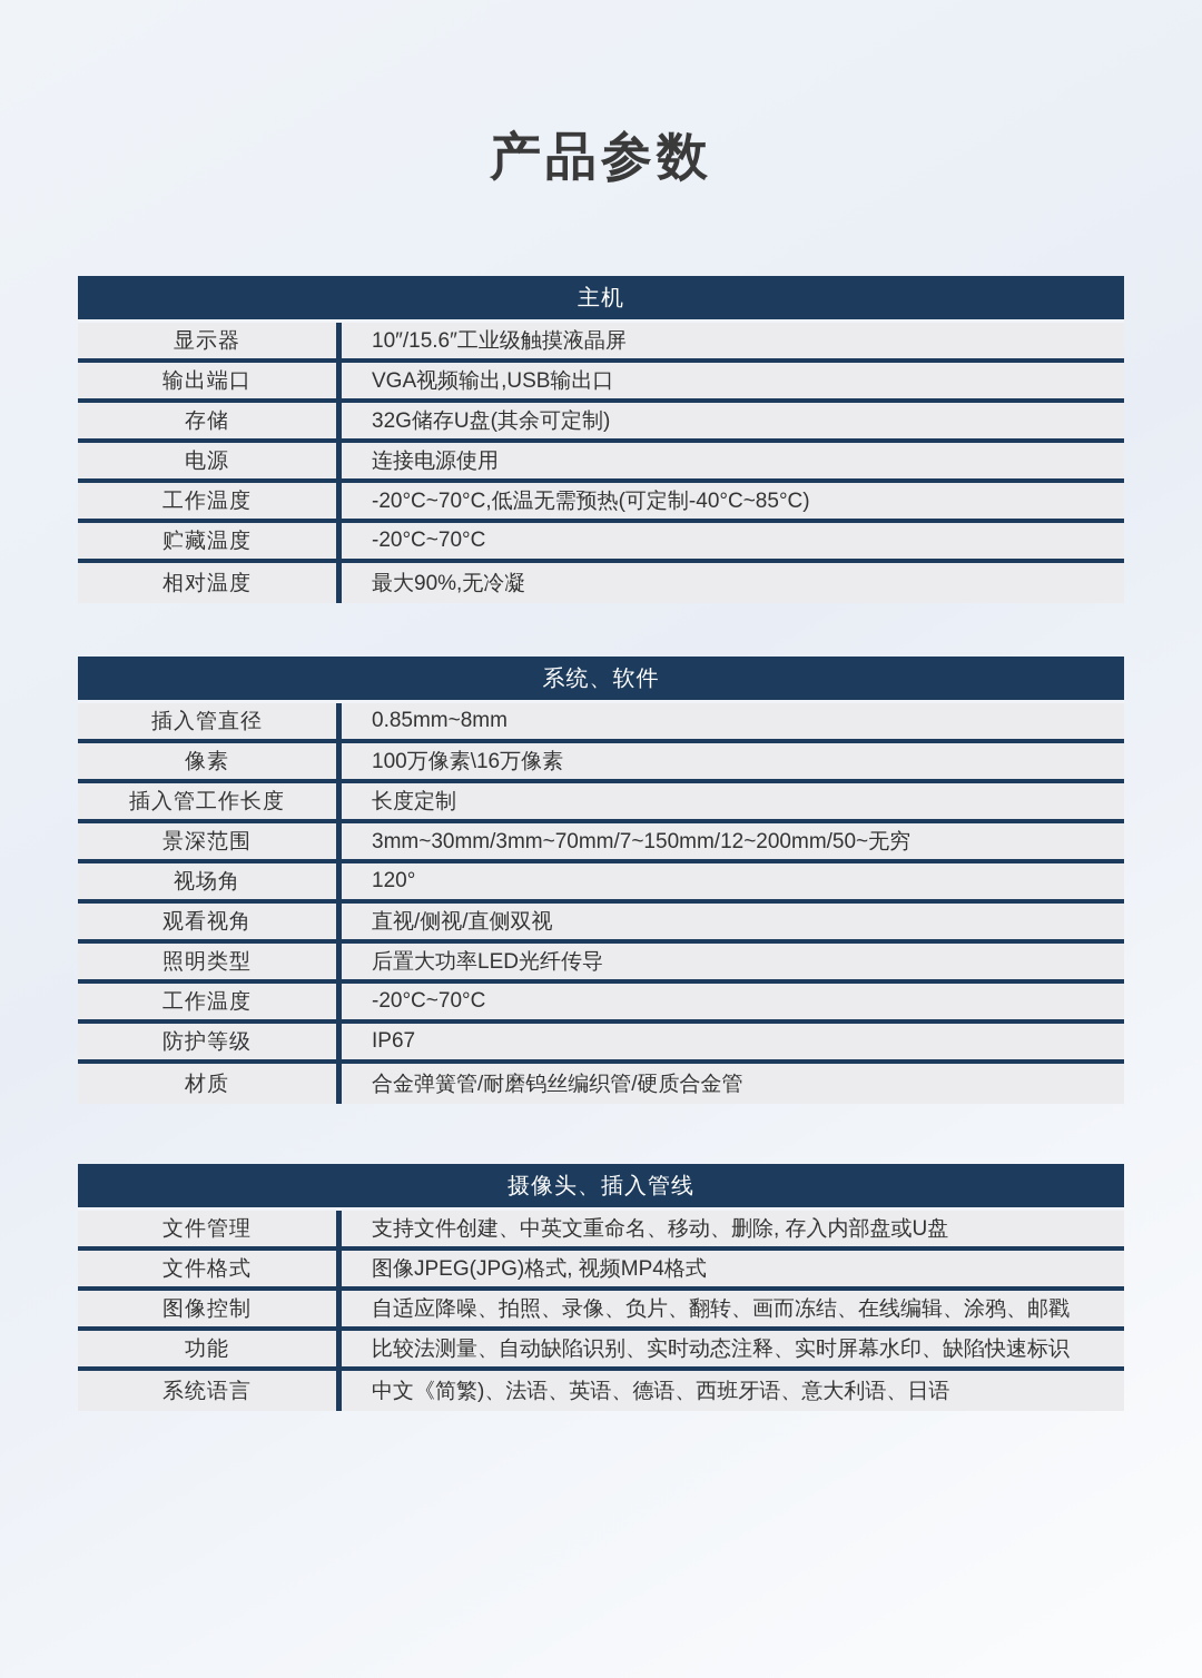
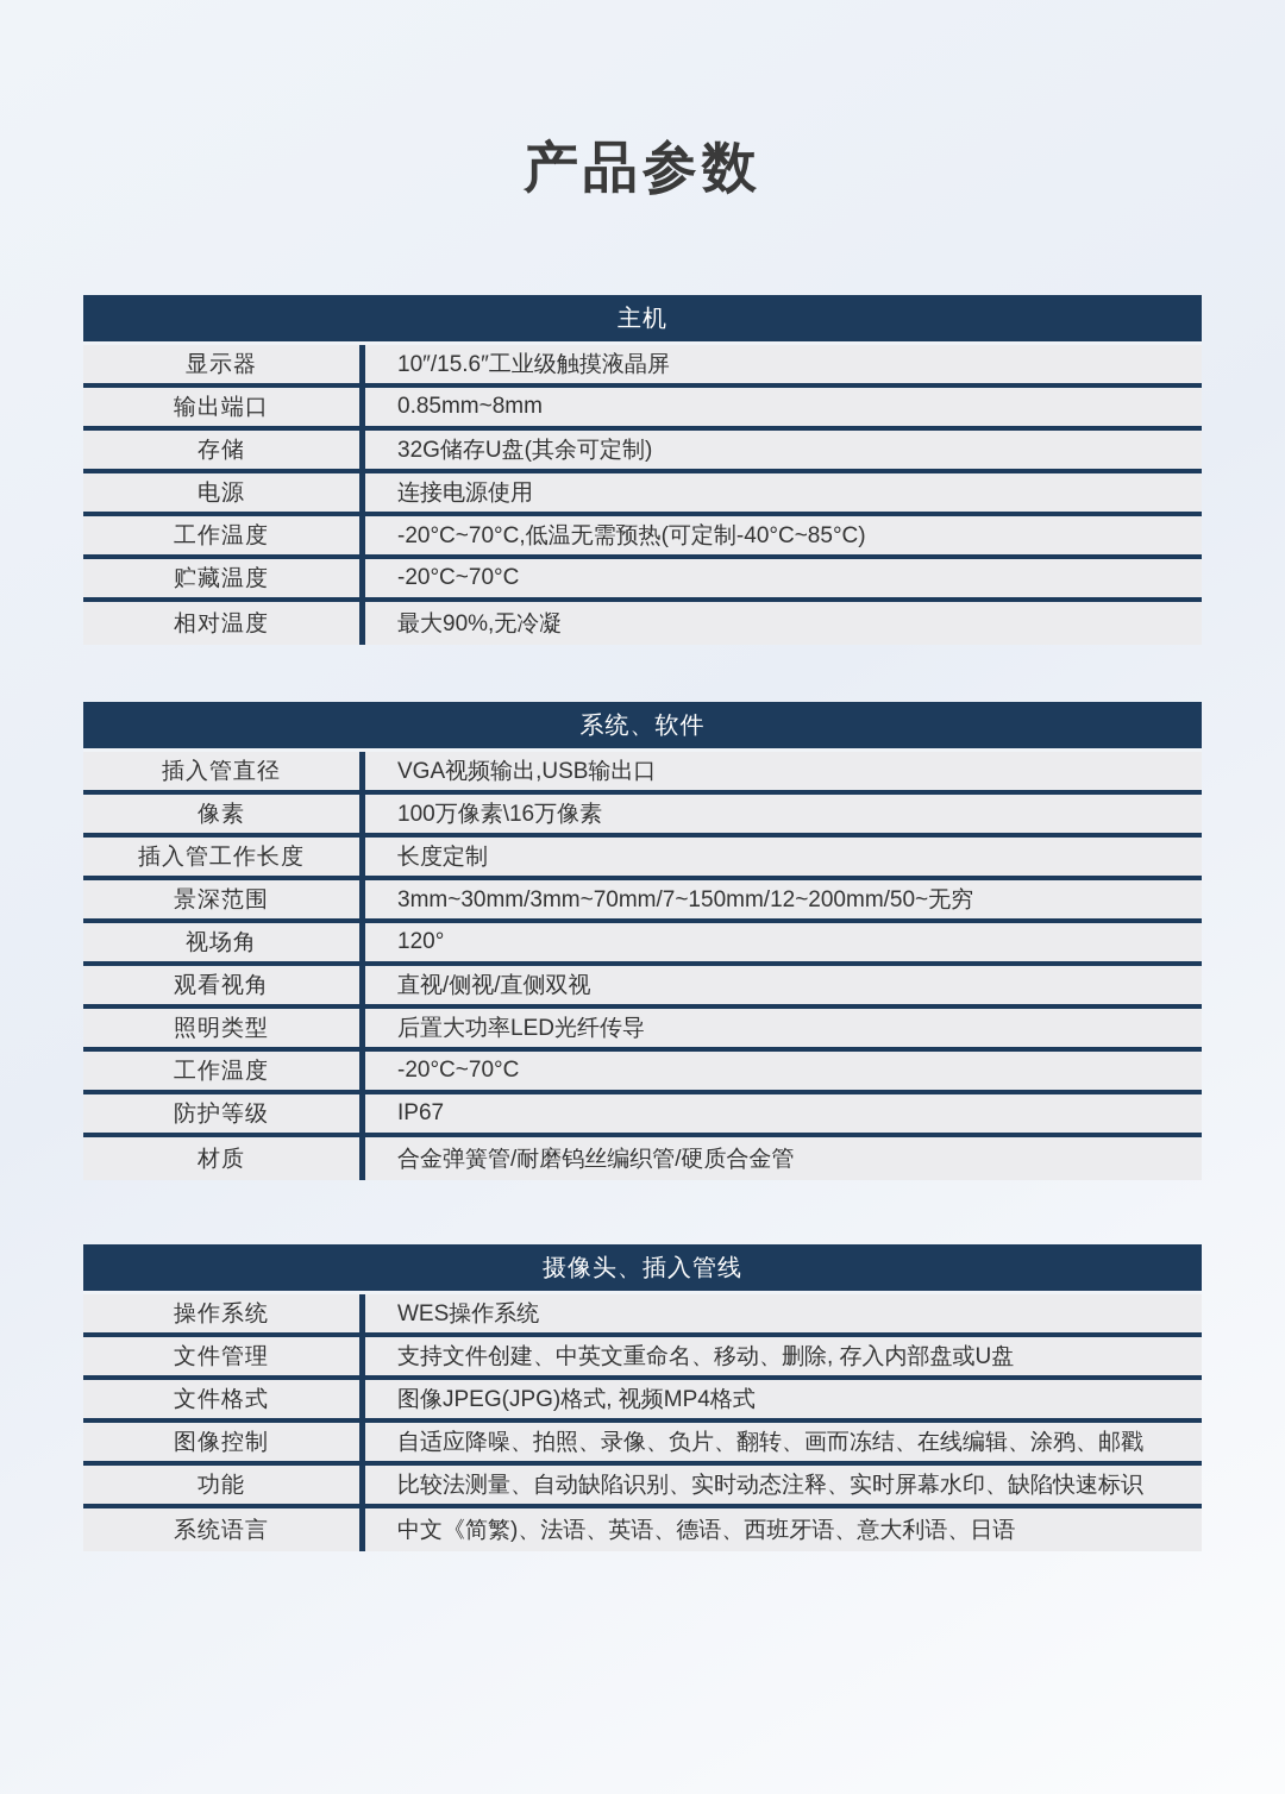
  产品参数
  主机
  显示器
  10″/15.6″工业级触摸液晶屏
  输出端口
- VGA视频输出,USB输出口
+ 0.85mm~8mm
  存储
  32G储存U盘(其余可定制)
  电源
  连接电源使用
  工作温度
  -20°C~70°C,低温无需预热(可定制-40°C~85°C)
  贮藏温度
  -20°C~70°C
  相对温度
  最大90%,无冷凝
  系统、软件
  插入管直径
- 0.85mm~8mm
+ VGA视频输出,USB输出口
  像素
  100万像素\16万像素
  插入管工作长度
  长度定制
  景深范围
  3mm~30mm/3mm~70mm/7~150mm/12~200mm/50~无穷
  视场角
  120°
  观看视角
  直视/侧视/直侧双视
  照明类型
  后置大功率LED光纤传导
  工作温度
  -20°C~70°C
  防护等级
  IP67
  材质
  合金弹簧管/耐磨钨丝编织管/硬质合金管
  摄像头、插入管线
+ 操作系统
+ WES操作系统
  文件管理
  支持文件创建、中英文重命名、移动、删除, 存入内部盘或U盘
  文件格式
  图像JPEG(JPG)格式, 视频MP4格式
  图像控制
  自适应降噪、拍照、录像、负片、翻转、画而冻结、在线编辑、涂鸦、邮戳
  功能
  比较法测量、自动缺陷识别、实时动态注释、实时屏幕水印、缺陷快速标识
  系统语言
  中文《简繁)、法语、英语、德语、西班牙语、意大利语、日语
